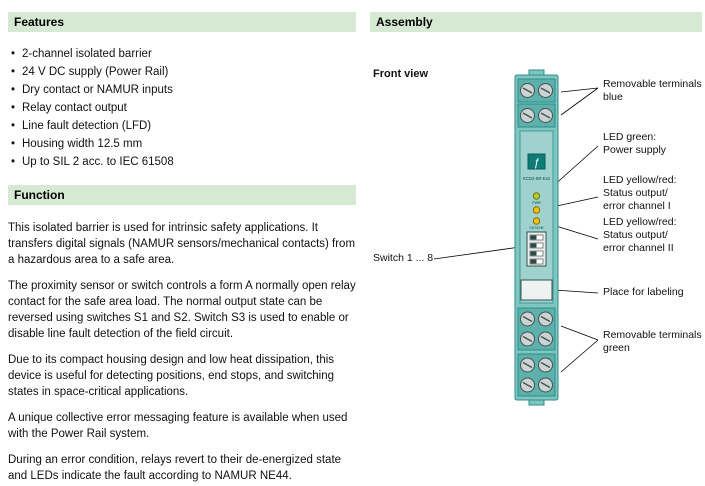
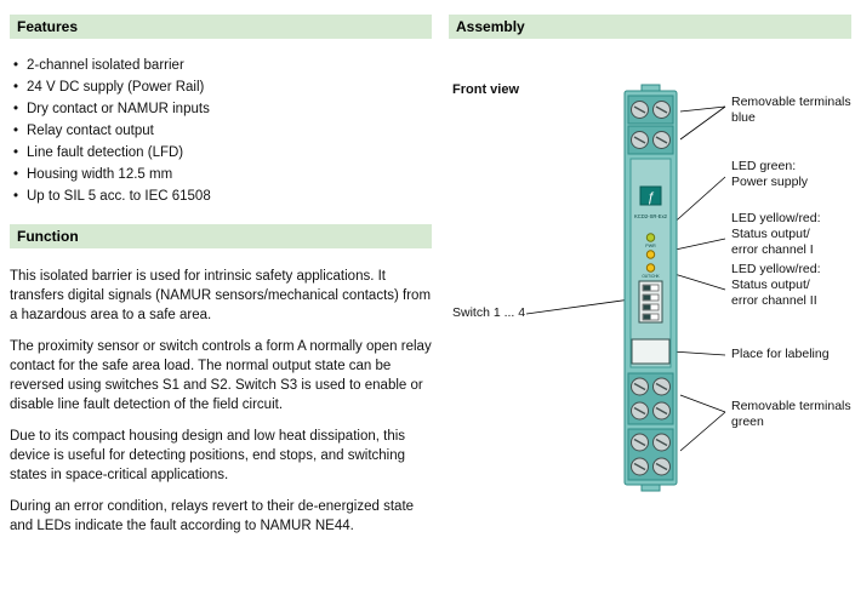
  Features
  2-channel isolated barrier
  24 V DC supply (Power Rail)
  Dry contact or NAMUR inputs
  Relay contact output
  Line fault detection (LFD)
  Housing width 12.5 mm
- Up to SIL 2 acc. to IEC 61508
+ Up to SIL 5 acc. to IEC 61508
  Function
  This isolated barrier is used for intrinsic safety applications. It transfers digital signals (NAMUR sensors/mechanical contacts) from a hazardous area to a safe area.
  The proximity sensor or switch controls a form A normally open relay contact for the safe area load. The normal output state can be reversed using switches S1 and S2. Switch S3 is used to enable or disable line fault detection of the field circuit.
  Due to its compact housing design and low heat dissipation, this device is useful for detecting positions, end stops, and switching states in space-critical applications.
- A unique collective error messaging feature is available when used with the Power Rail system.
  During an error condition, relays revert to their de-energized state and LEDs indicate the fault according to NAMUR NE44.
  Assembly
  ƒ
  Front view
  Removable terminals
  blue
  LED green:
  Power supply
  LED yellow/red:
  Status output/
  error channel I
  LED yellow/red:
  Status output/
  error channel II
  Place for labeling
  Removable terminals
  green
- Switch 1 ... 8
+ Switch 1 ... 4
